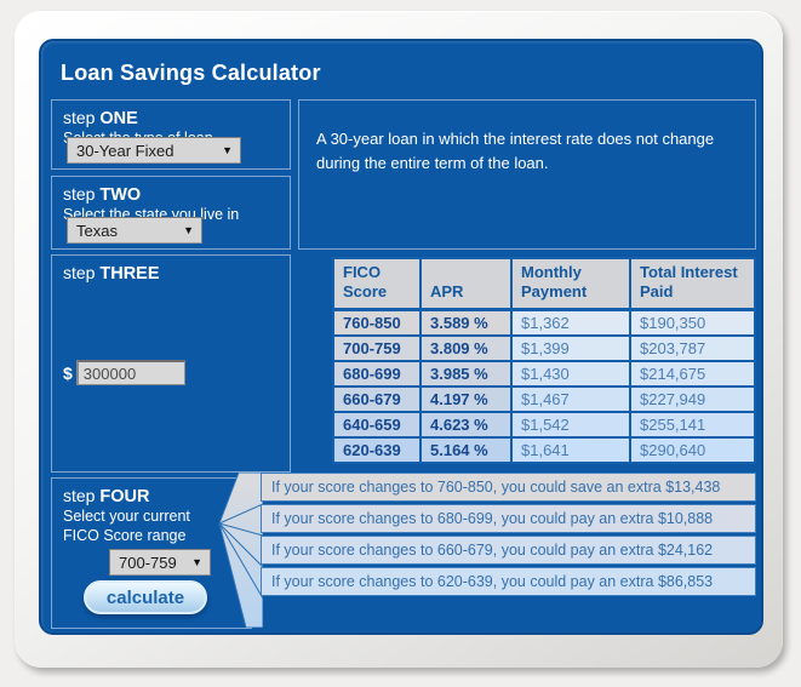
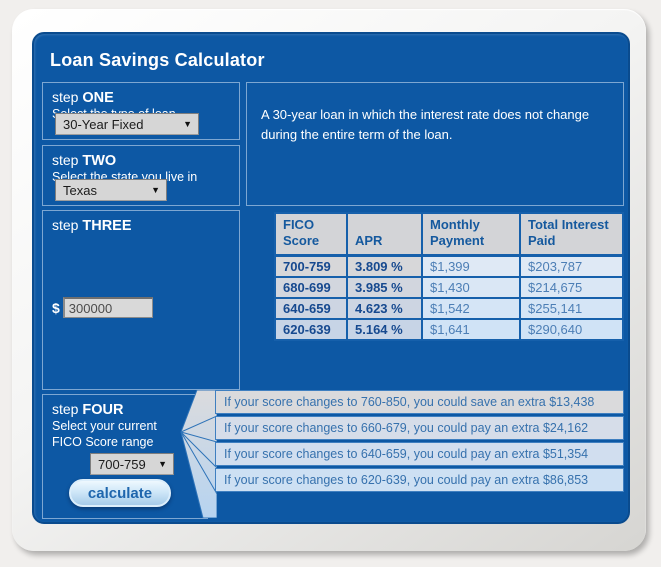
  Loan Savings Calculator
  step ONE
  30-Year Fixed
  ▼
  step TWO
  Select the state you live in
  Texas
  ▼
  A 30-year loan in which the interest rate does not change during the entire term of the loan.
  step THREE
  $
  300000
  FICO Score	APR	Monthly Payment	Total Interest Paid
- 760-850	3.589 %	$1,362	$190,350
  700-759	3.809 %	$1,399	$203,787
  680-699	3.985 %	$1,430	$214,675
- 660-679	4.197 %	$1,467	$227,949
  640-659	4.623 %	$1,542	$255,141
  620-639	5.164 %	$1,641	$290,640
  step FOUR
  Select your current
  FICO Score range
  700-759
  ▼
  calculate
  If your score changes to 760-850, you could save an extra $13,438
- If your score changes to 680-699, you could pay an extra $10,888
  If your score changes to 660-679, you could pay an extra $24,162
+ If your score changes to 640-659, you could pay an extra $51,354
  If your score changes to 620-639, you could pay an extra $86,853
